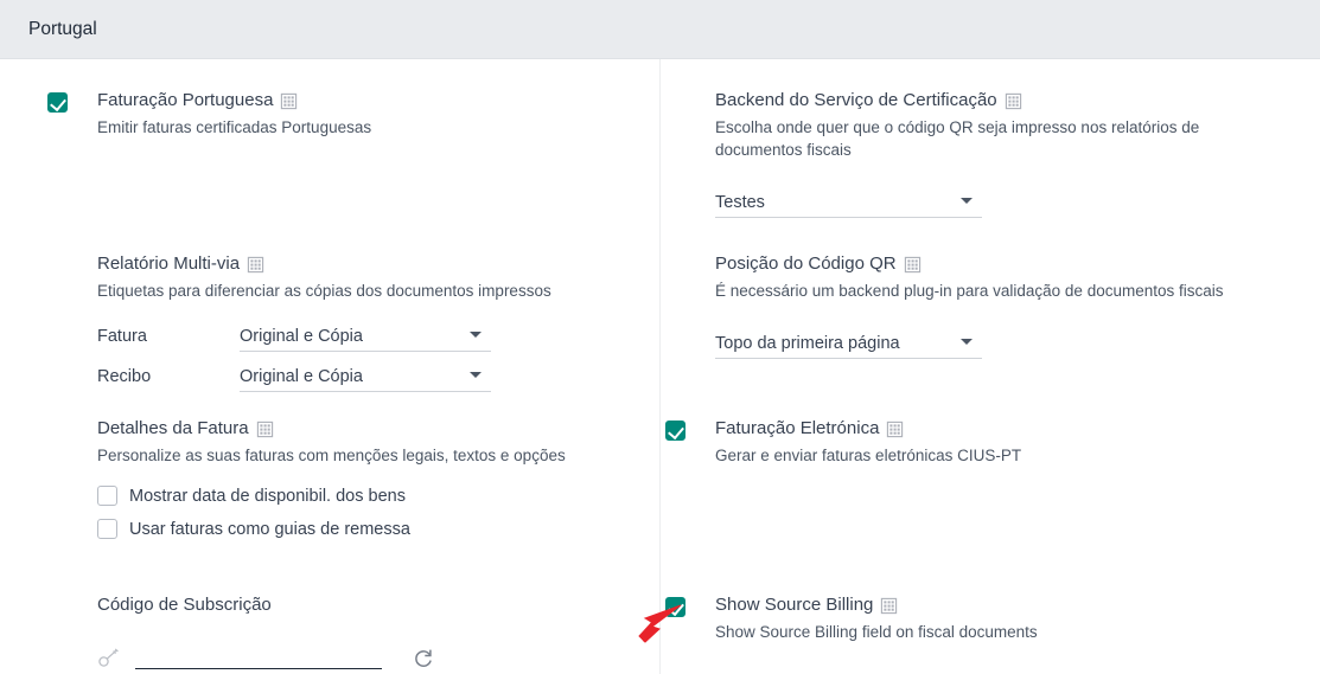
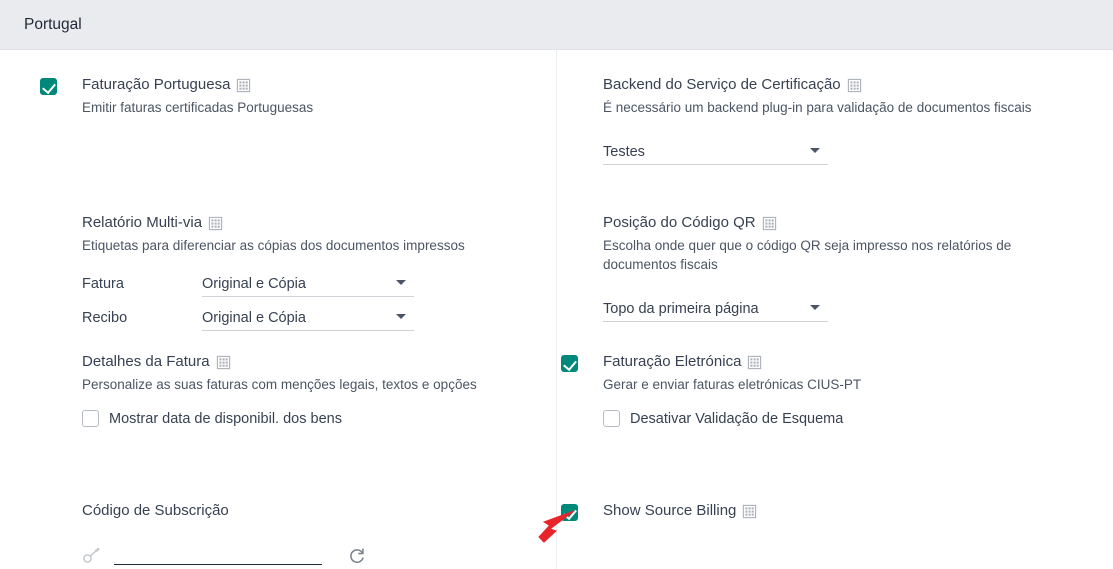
  Portugal
  Faturação Portuguesa
  Emitir faturas certificadas Portuguesas
  Relatório Multi-via
  Etiquetas para diferenciar as cópias dos documentos impressos
  Fatura
  Original e Cópia
  Recibo
  Original e Cópia
  Detalhes da Fatura
  Personalize as suas faturas com menções legais, textos e opções
  Mostrar data de disponibil. dos bens
- Usar faturas como guias de remessa
  Código de Subscrição
  Backend do Serviço de Certificação
- Escolha onde quer que o código QR seja impresso nos relatórios de documentos fiscais
+ É necessário um backend plug-in para validação de documentos fiscais
  Testes
  Posição do Código QR
- É necessário um backend plug-in para validação de documentos fiscais
+ Escolha onde quer que o código QR seja impresso nos relatórios de documentos fiscais
  Topo da primeira página
  Faturação Eletrónica
  Gerar e enviar faturas eletrónicas CIUS-PT
+ Desativar Validação de Esquema
  Show Source Billing
- Show Source Billing field on fiscal documents
